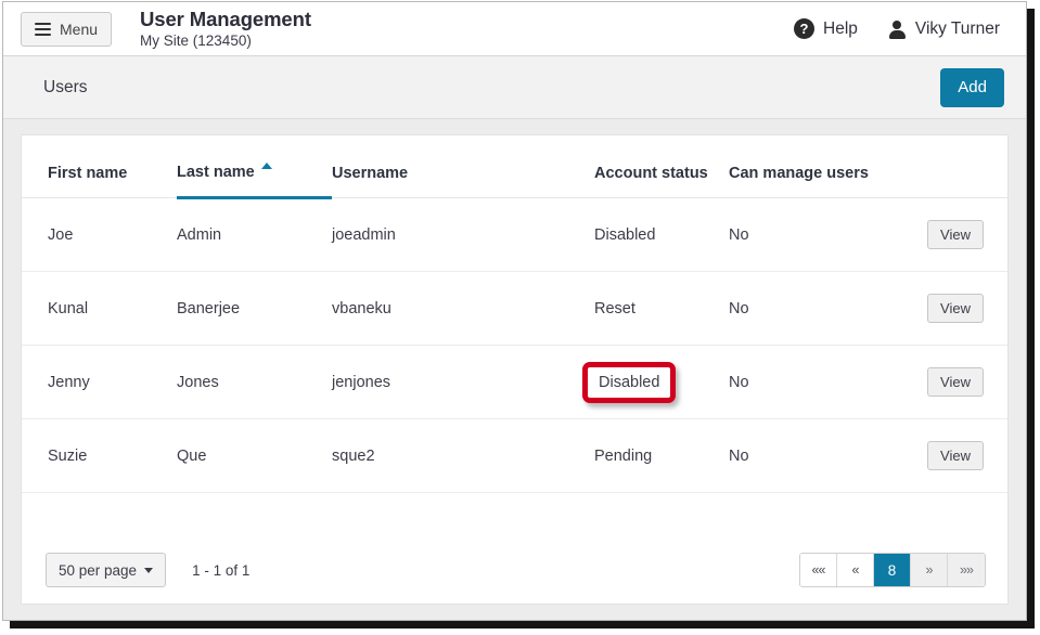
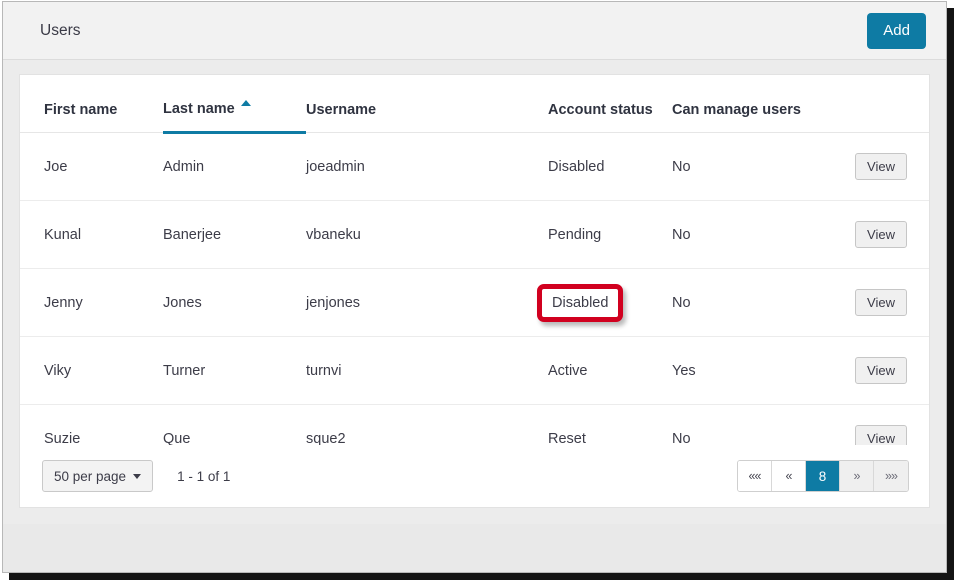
- Menu
- User Management
- My Site (123450)
- ?
- Help
- Viky Turner
  Users
  Add
  First name	Last name	Username	Account status	Can manage users
  Joe	Admin	joeadmin	Disabled	No	View
- Kunal	Banerjee	vbaneku	Reset	No	View
+ Kunal	Banerjee	vbaneku	Pending	No	View
  Jenny	Jones	jenjones	Disabled	No	View
+ Viky	Turner	turnvi	Active	Yes	View
- Suzie	Que	sque2	Pending	No	View
+ Suzie	Que	sque2	Reset	No	View
  50 per page
  1 - 1 of 1
  ««
  «
  8
  »
  »»
